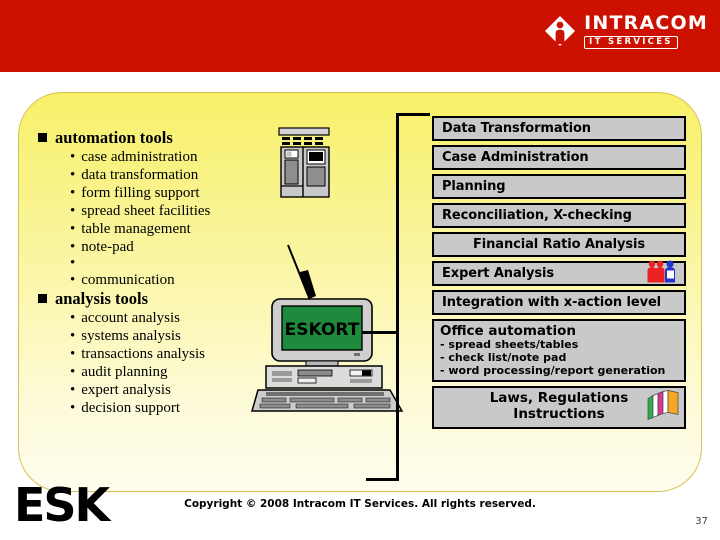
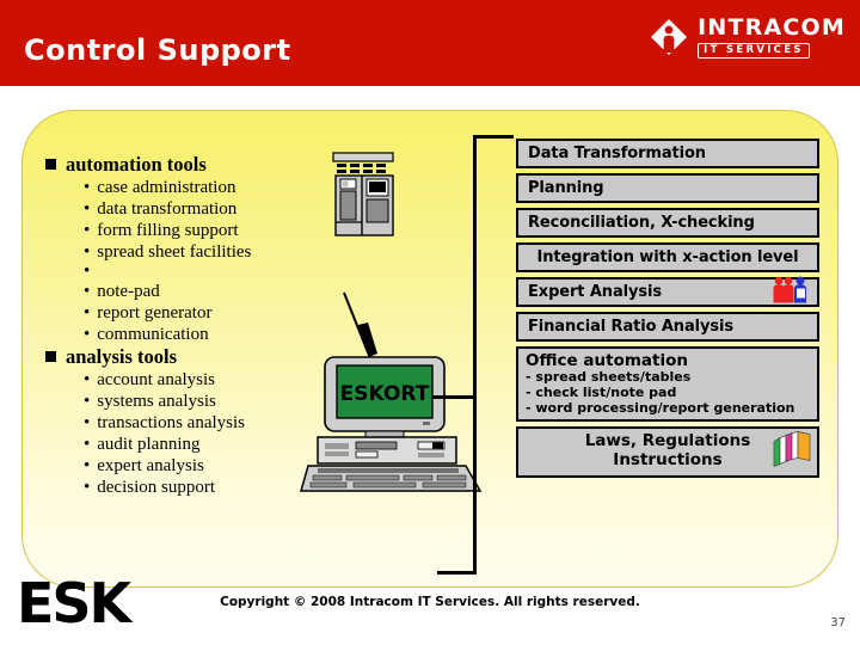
+ Control Support
  INTRACOM
  IT SERVICES
  automation tools
  •
  case administration
  •
  data transformation
  •
  form filling support
  •
  spread sheet facilities
  •
- table management
  •
  note-pad
  •
+ report generator
  •
  communication
  analysis tools
  •
  account analysis
  •
  systems analysis
  •
  transactions analysis
  •
  audit planning
  •
  expert analysis
  •
  decision support
  ESKORT
  Data Transformation
- Case Administration
  Planning
  Reconciliation, X-checking
- Financial Ratio Analysis
+ Integration with x-action level
  Expert Analysis
- Integration with x-action level
+ Financial Ratio Analysis
  Office automation
  - spread sheets/tables
  - check list/note pad
  - word processing/report generation
  Laws, Regulations
  Instructions
  ESK
  Copyright © 2008 Intracom IT Services. All rights reserved.
  37
